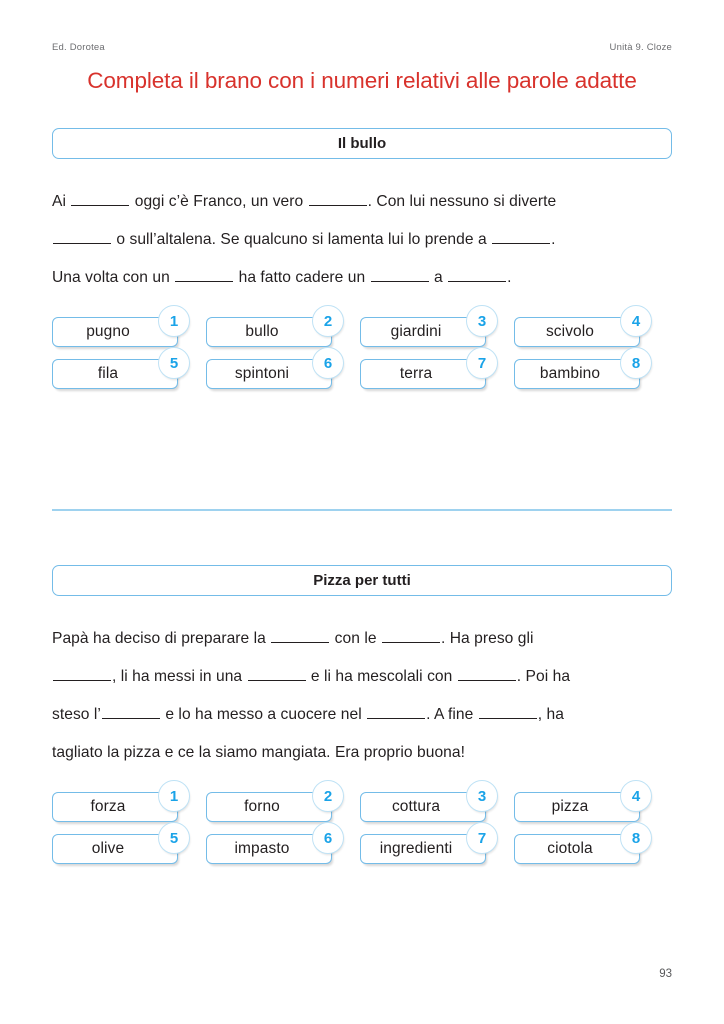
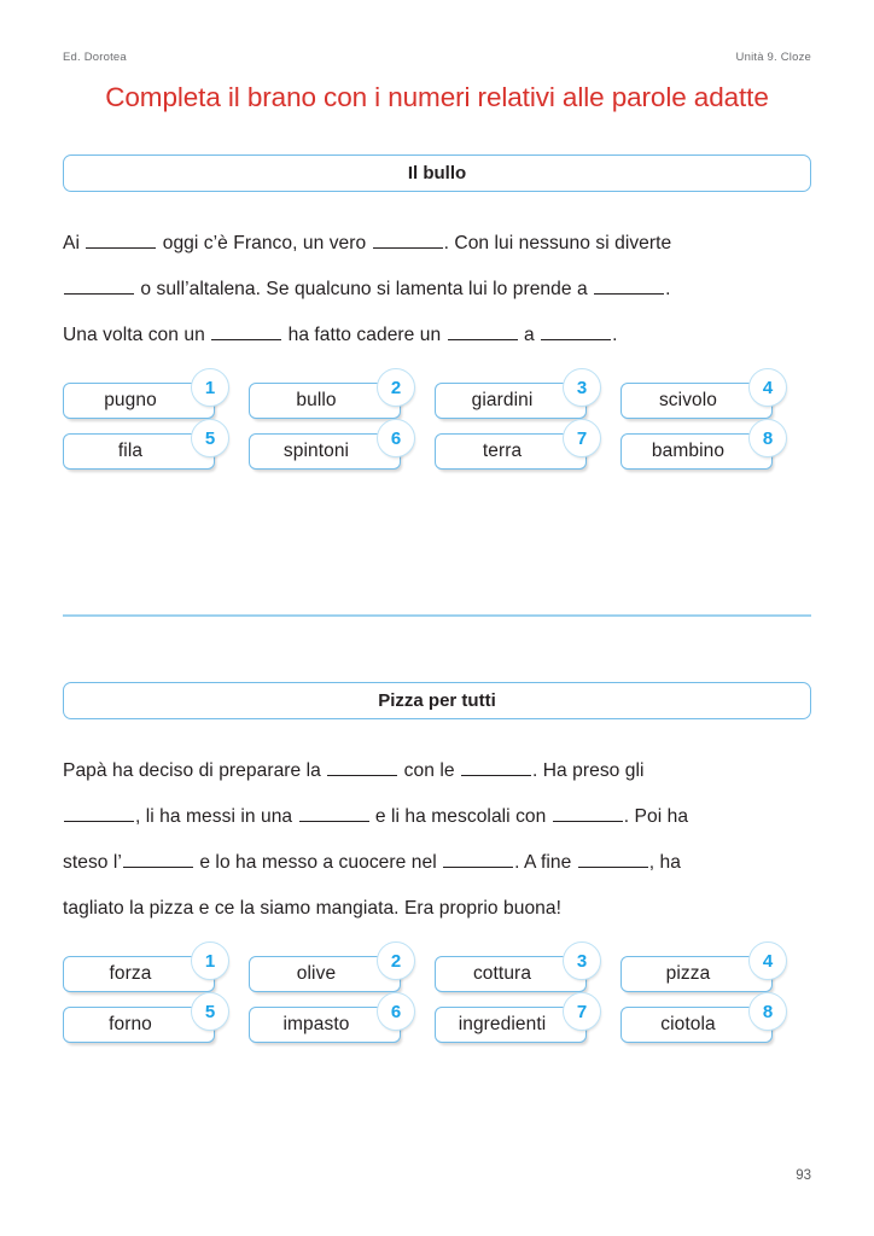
  Ed. Dorotea
  Unità 9. Cloze
  Completa il brano con i numeri relativi alle parole adatte
  Il bullo
  Ai oggi c’è Franco, un vero . Con lui nessuno si diverte
  o sull’altalena. Se qualcuno si lamenta lui lo prende a .
  Una volta con un ha fatto cadere un a .
  pugno
  1
  bullo
  2
  giardini
  3
  scivolo
  4
  fila
  5
  spintoni
  6
  terra
  7
  bambino
  8
  Pizza per tutti
  Papà ha deciso di preparare la con le . Ha preso gli
  , li ha messi in una e li ha mescolali con . Poi ha
  steso l’ e lo ha messo a cuocere nel . A fine , ha
  tagliato la pizza e ce la siamo mangiata. Era proprio buona!
  forza
  1
- forno
+ olive
  2
  cottura
  3
  pizza
  4
- olive
+ forno
  5
  impasto
  6
  ingredienti
  7
  ciotola
  8
  93
